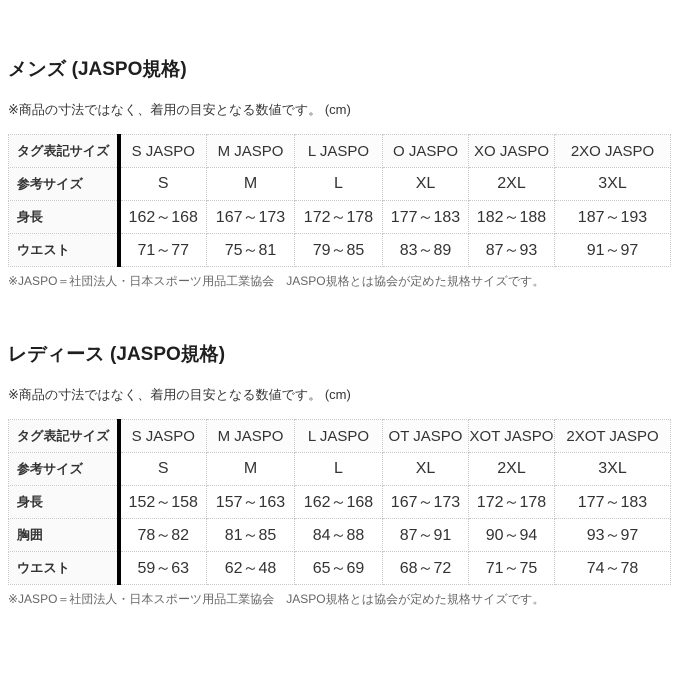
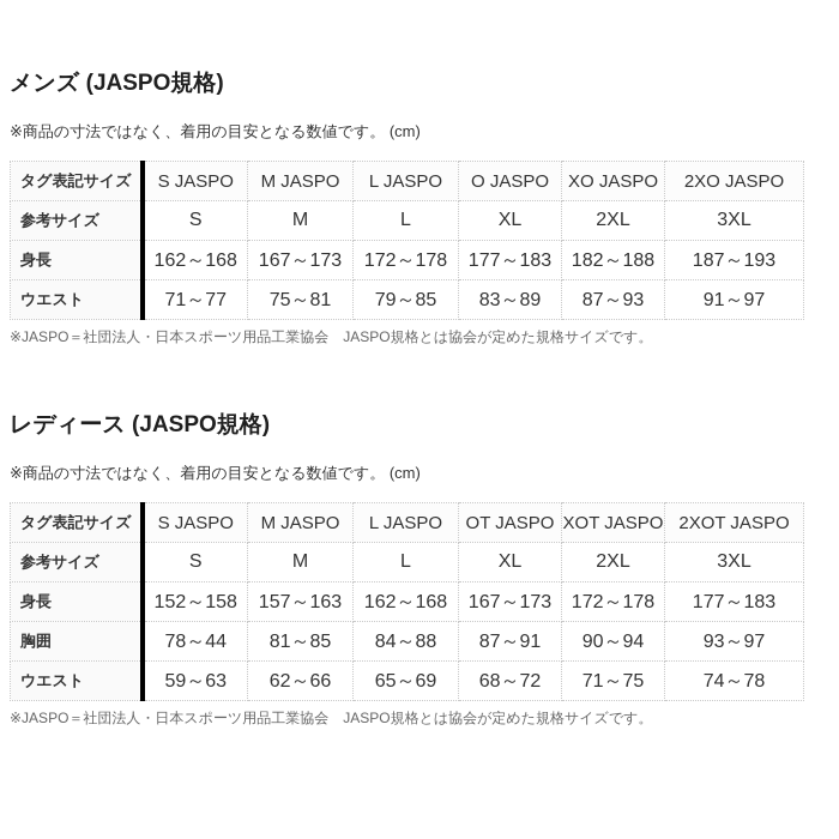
  メンズ (JASPO規格)
  ※商品の寸法ではなく、着用の目安となる数値です。 (cm)
  タグ表記サイズ	S JASPO	M JASPO	L JASPO	O JASPO	XO JASPO	2XO JASPO
  参考サイズ	S	M	L	XL	2XL	3XL
  身長	162～168	167～173	172～178	177～183	182～188	187～193
  ウエスト	71～77	75～81	79～85	83～89	87～93	91～97
  ※JASPO＝社団法人・日本スポーツ用品工業協会 JASPO規格とは協会が定めた規格サイズです。
  レディース (JASPO規格)
  ※商品の寸法ではなく、着用の目安となる数値です。 (cm)
  タグ表記サイズ	S JASPO	M JASPO	L JASPO	OT JASPO	XOT JASPO	2XOT JASPO
  参考サイズ	S	M	L	XL	2XL	3XL
  身長	152～158	157～163	162～168	167～173	172～178	177～183
- 胸囲	78～82	81～85	84～88	87～91	90～94	93～97
+ 胸囲	78～44	81～85	84～88	87～91	90～94	93～97
- ウエスト	59～63	62～48	65～69	68～72	71～75	74～78
+ ウエスト	59～63	62～66	65～69	68～72	71～75	74～78
  ※JASPO＝社団法人・日本スポーツ用品工業協会 JASPO規格とは協会が定めた規格サイズです。
